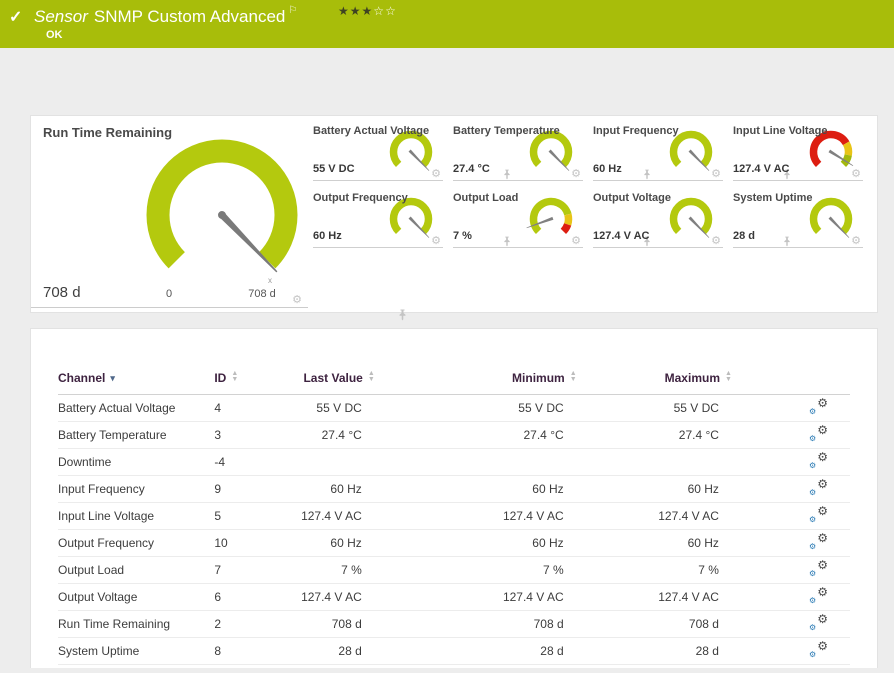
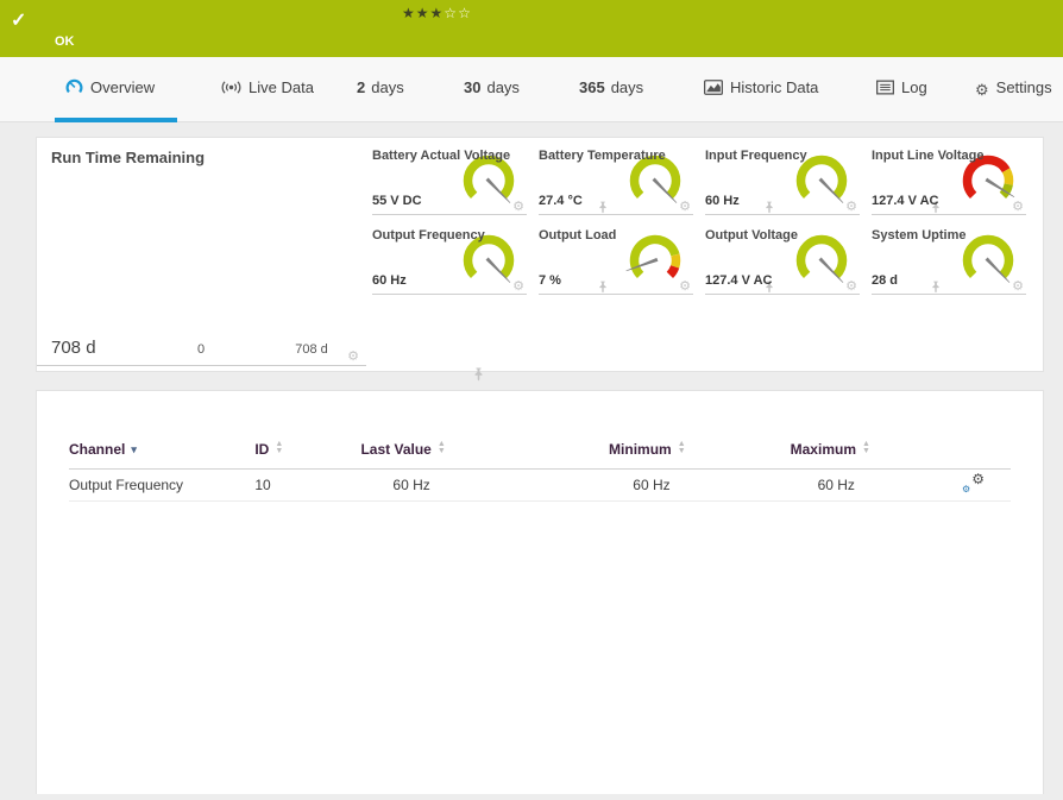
  ✓
- Sensor SNMP Custom Advanced ⚐
  ★★★☆☆
  OK
+ Overview
+ Live Data
+ 2 days
+ 30 days
+ 365 days
+ Historic Data
+ Log
+ ⚙ Settings
  Run Time Remaining
- x
  0
  708 d
  708 d
  ⚙
  Battery Actual Voltage
  55 V DC
  ⚙
  Battery Temperature
  27.4 °C
  ⚙
  Input Frequency
  60 Hz
  ⚙
  Input Line Voltage
  127.4 V AC
  ⚙
  Output Frequency
  60 Hz
  ⚙
  Output Load
  7 %
  ⚙
  Output Voltage
  127.4 V AC
  ⚙
  System Uptime
  28 d
  ⚙
  Channel ▾	ID	Last Value	Minimum	Maximum
- Battery Actual Voltage	4	55 V DC	55 V DC	55 V DC	⚙⚙
- Battery Temperature	3	27.4 °C	27.4 °C	27.4 °C	⚙⚙
- Downtime	-4				⚙⚙
- Input Frequency	9	60 Hz	60 Hz	60 Hz	⚙⚙
- Input Line Voltage	5	127.4 V AC	127.4 V AC	127.4 V AC	⚙⚙
  Output Frequency	10	60 Hz	60 Hz	60 Hz	⚙⚙
- Output Load	7	7 %	7 %	7 %	⚙⚙
- Output Voltage	6	127.4 V AC	127.4 V AC	127.4 V AC	⚙⚙
- Run Time Remaining	2	708 d	708 d	708 d	⚙⚙
- System Uptime	8	28 d	28 d	28 d	⚙⚙
